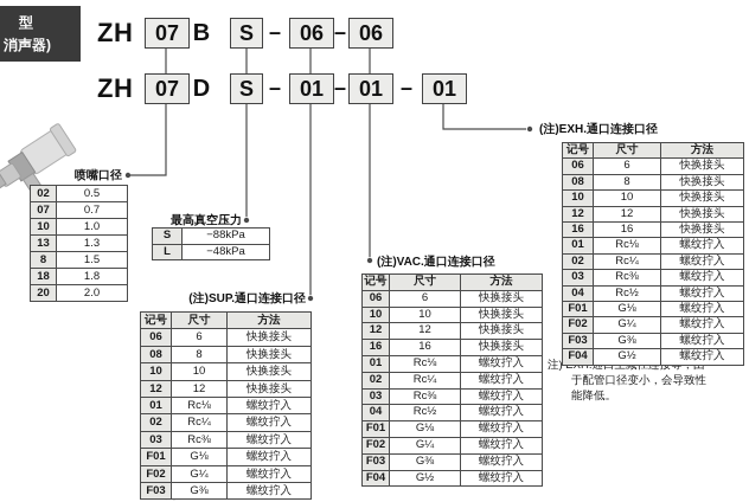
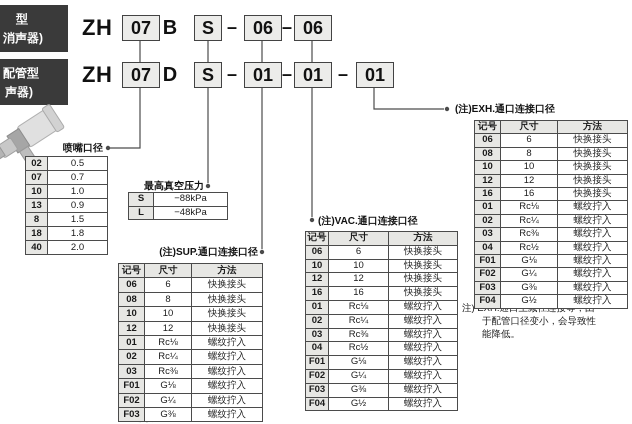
  型
  消声器)
+ 配管型
+ 声器)
  ZH
  07
  B
  S
  –
  06
  –
  06
  ZH
  07
  D
  S
  –
  01
  –
  01
  –
  01
  喷嘴口径
  最高真空压力
  (注)SUP.通口连接口径
  (注)VAC.通口连接口径
  (注)EXH.通口连接口径
  于配管口径变小，会导致性
  能降低。
  02	0.5
  07	0.7
  10	1.0
- 13	1.3
+ 13	0.9
  8	1.5
  18	1.8
- 20	2.0
+ 40	2.0
  S	−88kPa
  L	−48kPa
  记号	尺寸	方法
  06	6	快换接头
  08	8	快换接头
  10	10	快换接头
  12	12	快换接头
  01	Rc⅛	螺纹拧入
  02	Rc¼	螺纹拧入
  03	Rc⅜	螺纹拧入
  F01	G⅛	螺纹拧入
  F02	G¼	螺纹拧入
  F03	G⅜	螺纹拧入
  记号	尺寸	方法
  06	6	快换接头
  10	10	快换接头
  12	12	快换接头
  16	16	快换接头
  01	Rc⅛	螺纹拧入
  02	Rc¼	螺纹拧入
  03	Rc⅜	螺纹拧入
  04	Rc½	螺纹拧入
  F01	G⅛	螺纹拧入
  F02	G¼	螺纹拧入
  F03	G⅜	螺纹拧入
  F04	G½	螺纹拧入
  记号	尺寸	方法
  06	6	快换接头
  08	8	快换接头
  10	10	快换接头
  12	12	快换接头
  16	16	快换接头
  01	Rc⅛	螺纹拧入
  02	Rc¼	螺纹拧入
  03	Rc⅜	螺纹拧入
  04	Rc½	螺纹拧入
  F01	G⅛	螺纹拧入
  F02	G¼	螺纹拧入
  F03	G⅜	螺纹拧入
  F04	G½	螺纹拧入
